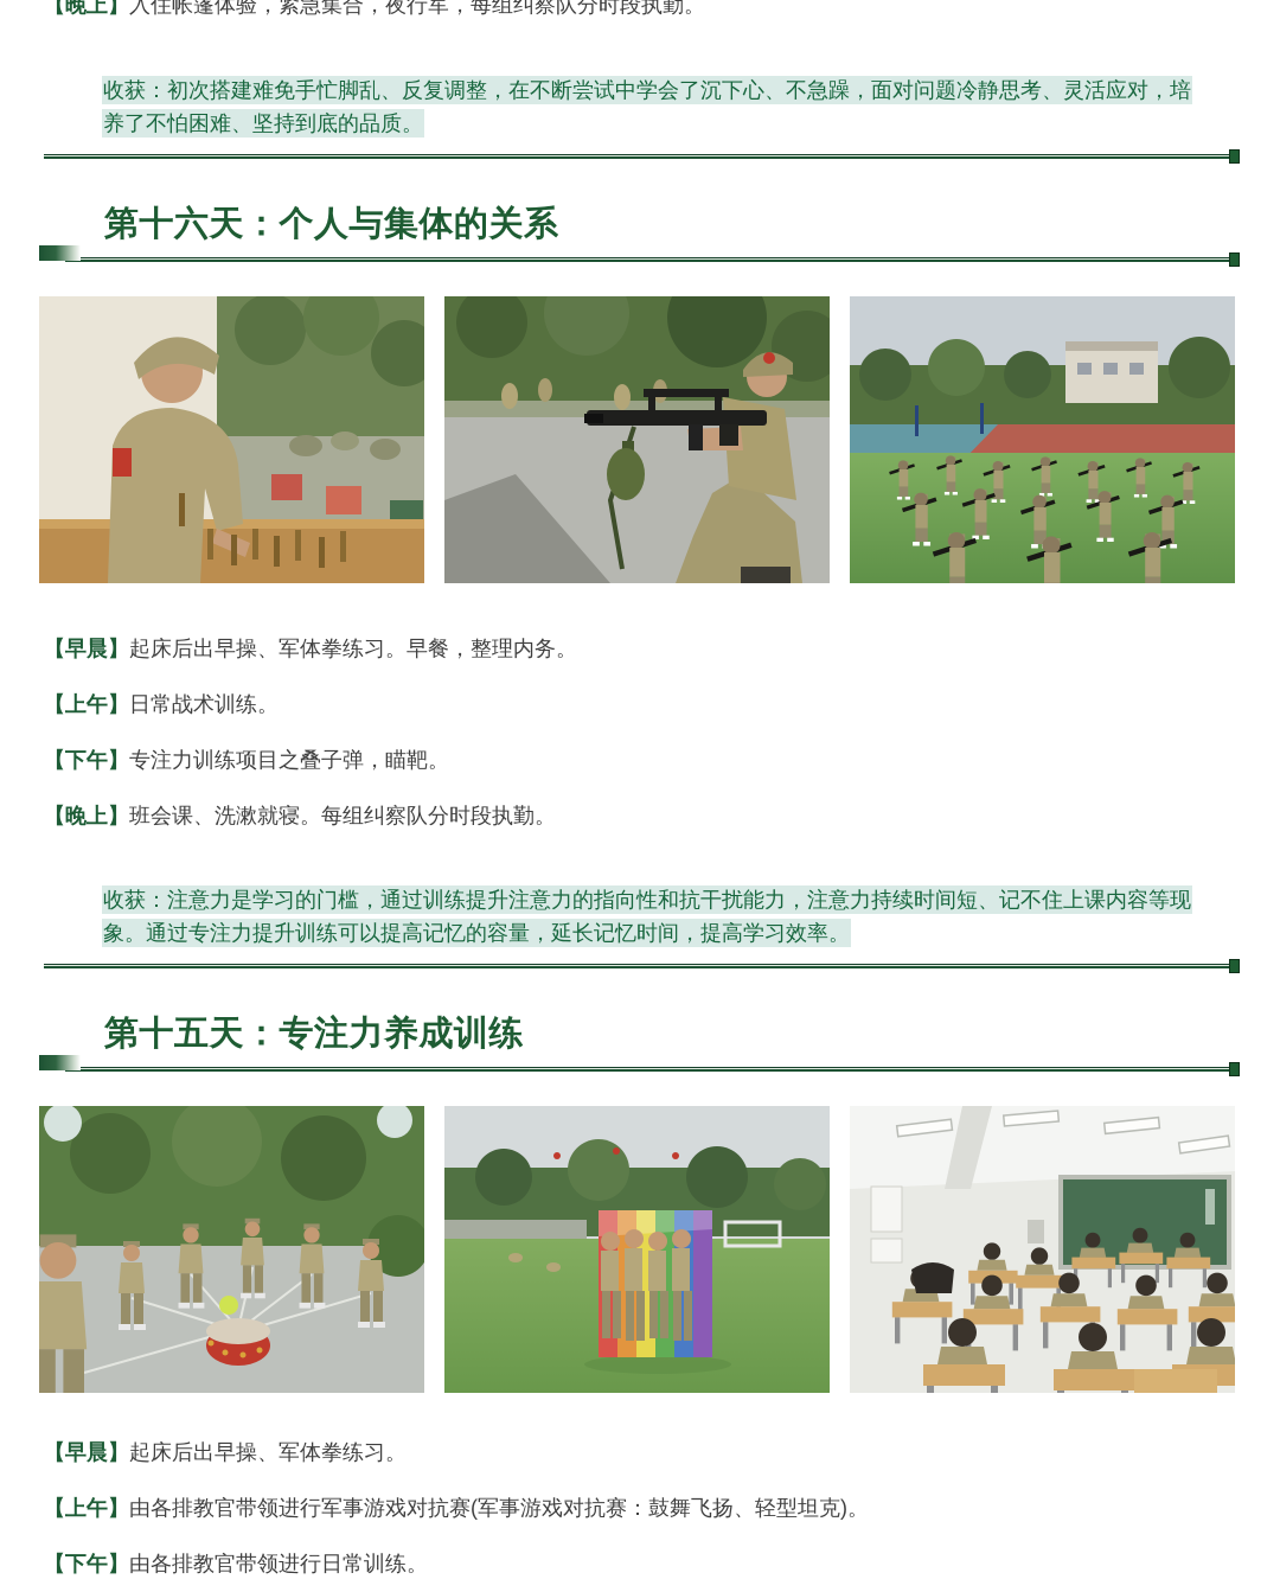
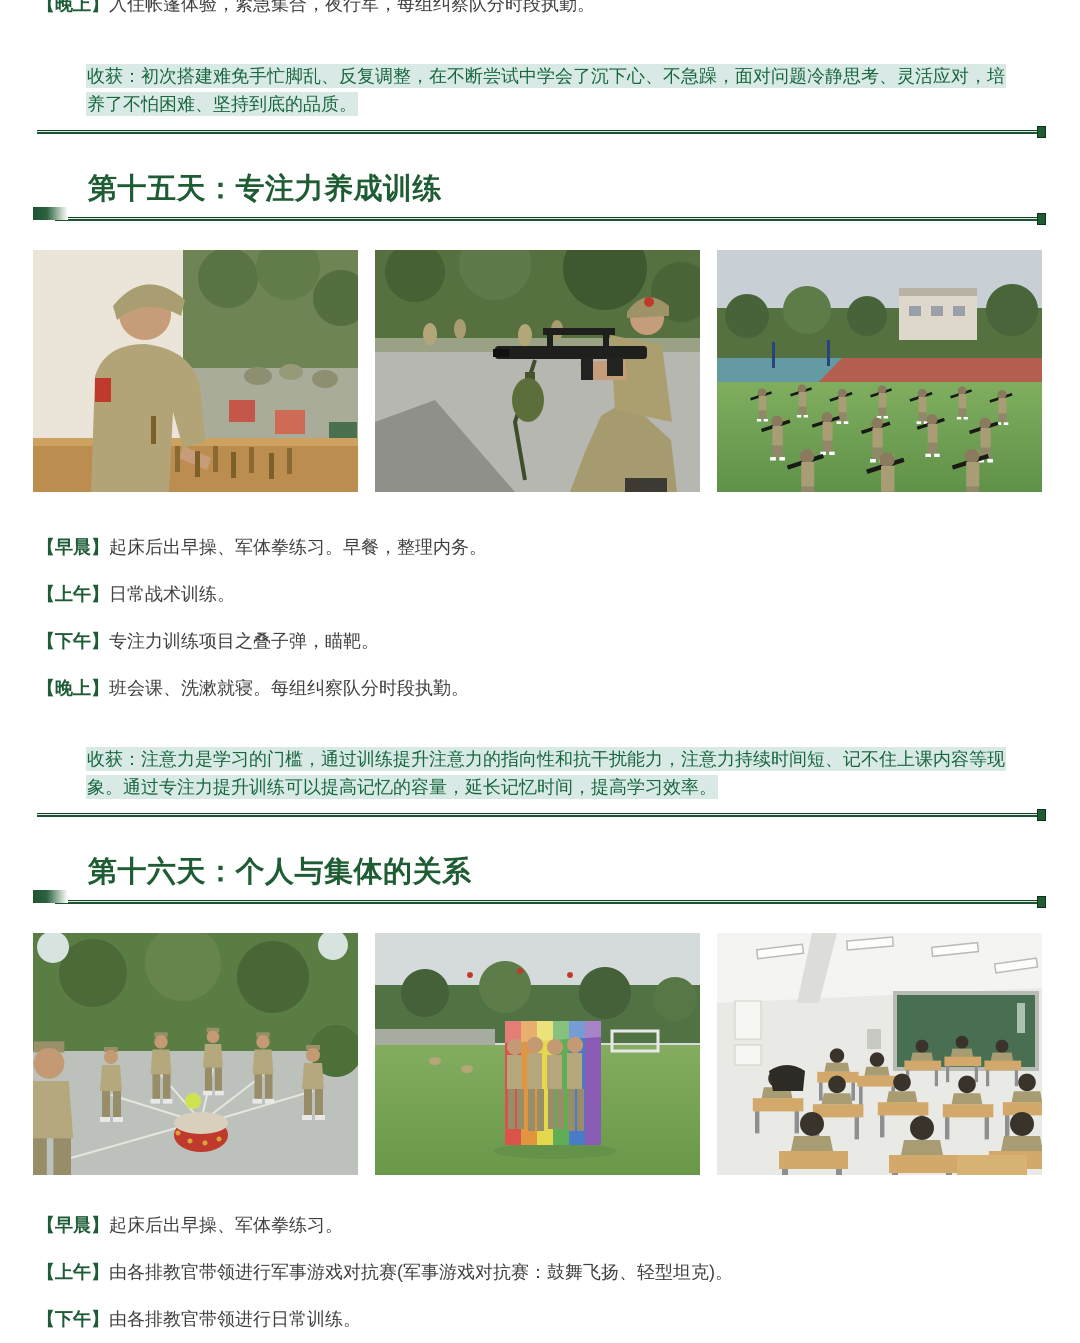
  【晚上】入住帐篷体验，紧急集合，夜行军，每组纠察队分时段执勤。
  收获：初次搭建难免手忙脚乱、反复调整，在不断尝试中学会了沉下心、不急躁，面对问题冷静思考、灵活应对，培养了不怕困难、坚持到底的品质。
- 第十六天：个人与集体的关系
+ 第十五天：专注力养成训练
  【早晨】起床后出早操、军体拳练习。早餐，整理内务。
  【上午】日常战术训练。
  【下午】专注力训练项目之叠子弹，瞄靶。
  【晚上】班会课、洗漱就寝。每组纠察队分时段执勤。
  收获：注意力是学习的门槛，通过训练提升注意力的指向性和抗干扰能力，注意力持续时间短、记不住上课内容等现象。通过专注力提升训练可以提高记忆的容量，延长记忆时间，提高学习效率。
- 第十五天：专注力养成训练
+ 第十六天：个人与集体的关系
  【早晨】起床后出早操、军体拳练习。
  【上午】由各排教官带领进行军事游戏对抗赛(军事游戏对抗赛：鼓舞飞扬、轻型坦克)。
  【下午】由各排教官带领进行日常训练。
